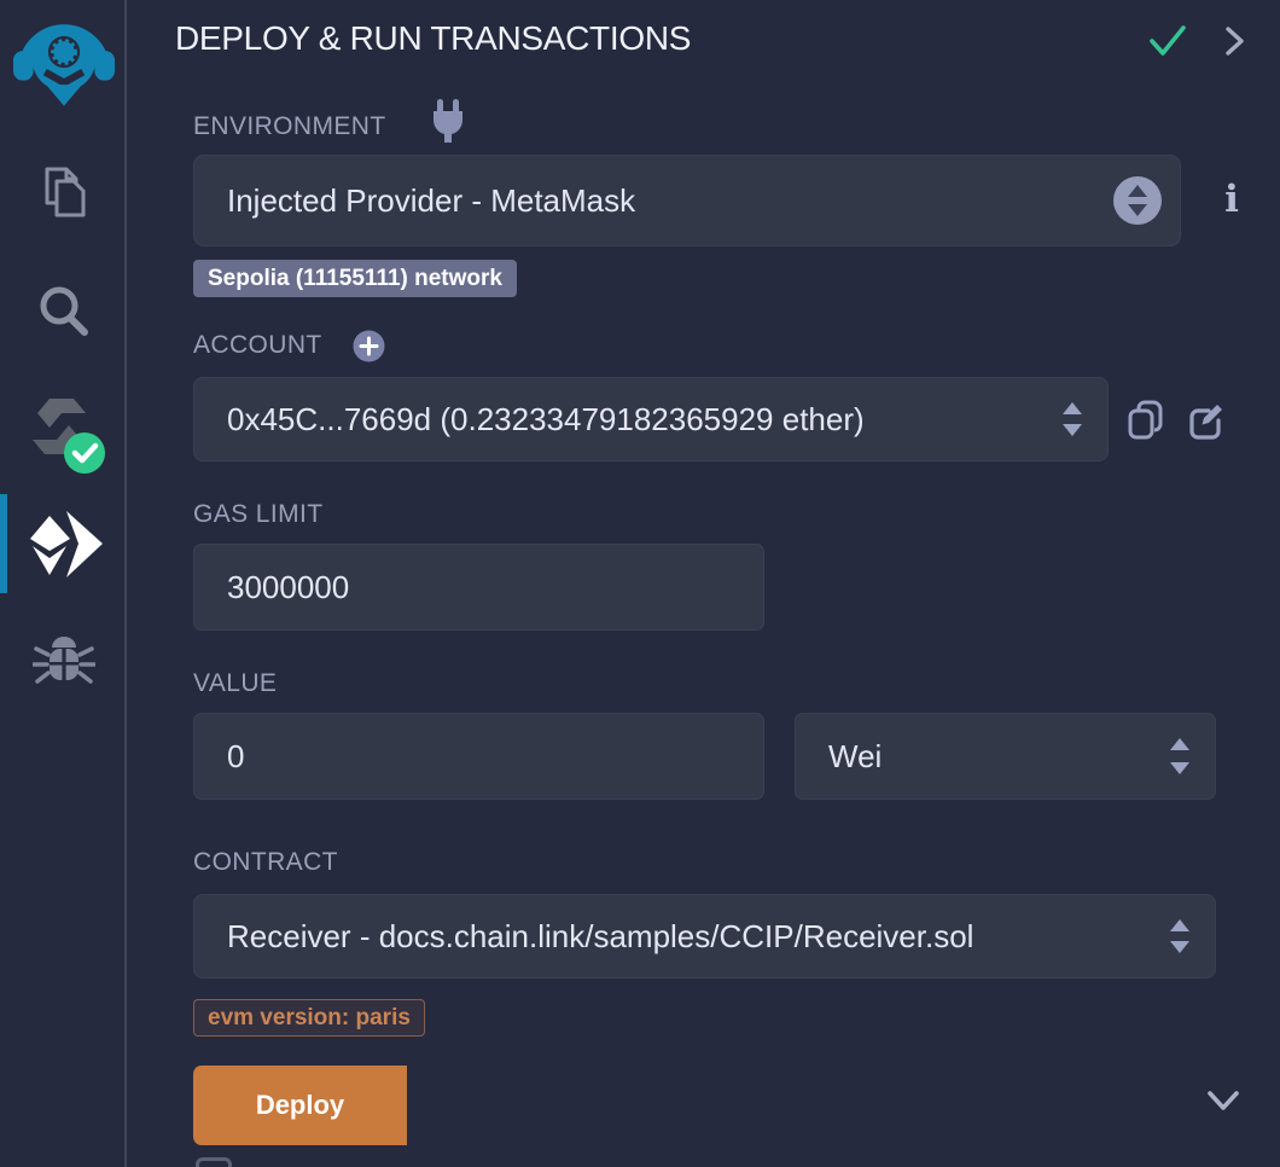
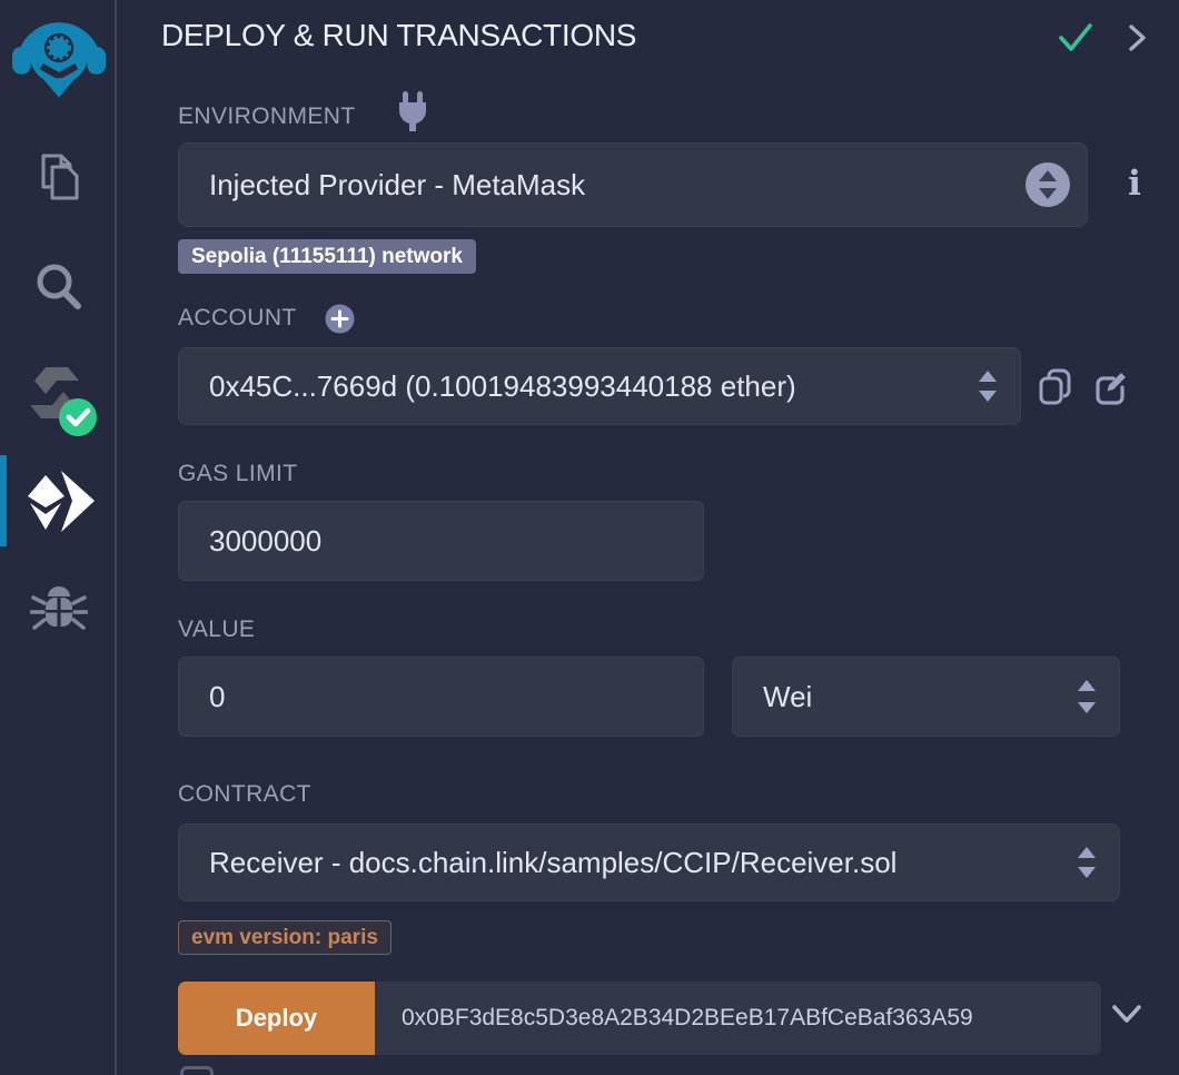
  DEPLOY & RUN TRANSACTIONS
  ENVIRONMENT
  Injected Provider - MetaMask
  i
  Sepolia (11155111) network
  ACCOUNT
- 0x45C...7669d (0.23233479182365929 ether)
+ 0x45C...7669d (0.10019483993440188 ether)
  GAS LIMIT
  3000000
  VALUE
  0
  Wei
  CONTRACT
  Receiver - docs.chain.link/samples/CCIP/Receiver.sol
  evm version: paris
  Deploy
+ 0x0BF3dE8c5D3e8A2B34D2BEeB17ABfCeBaf363A59
